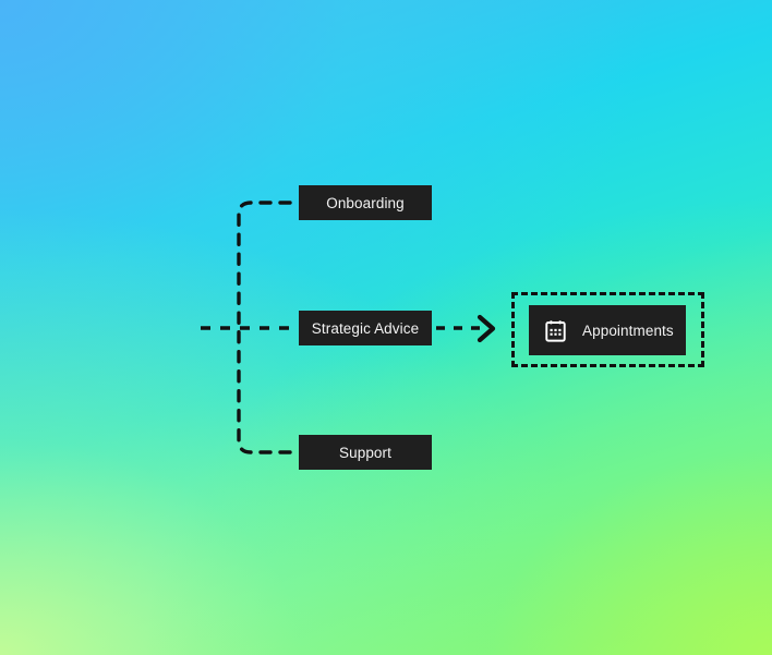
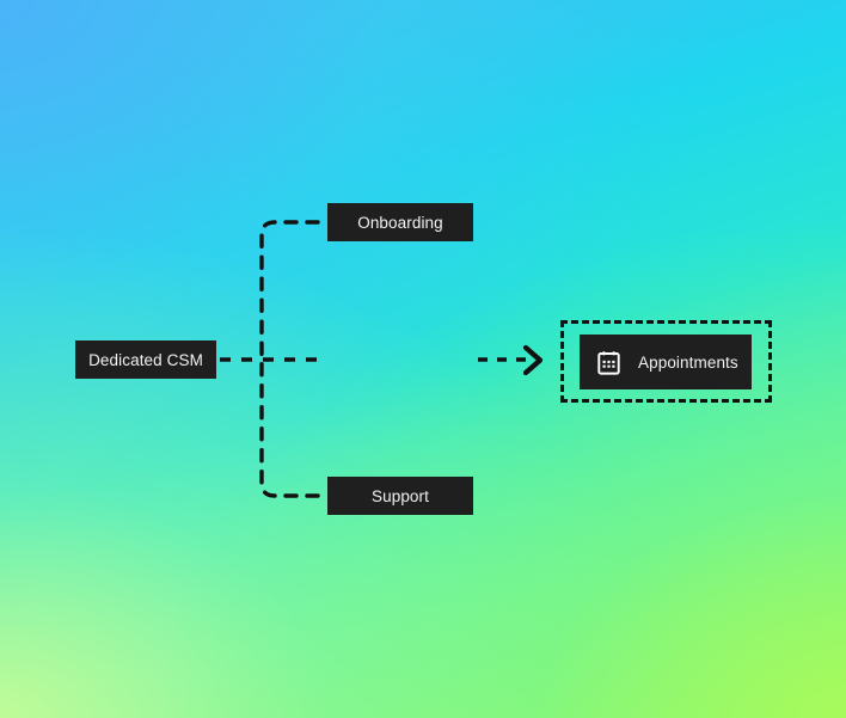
+ Dedicated CSM
  Onboarding
- Strategic Advice
  Support
  Appointments
